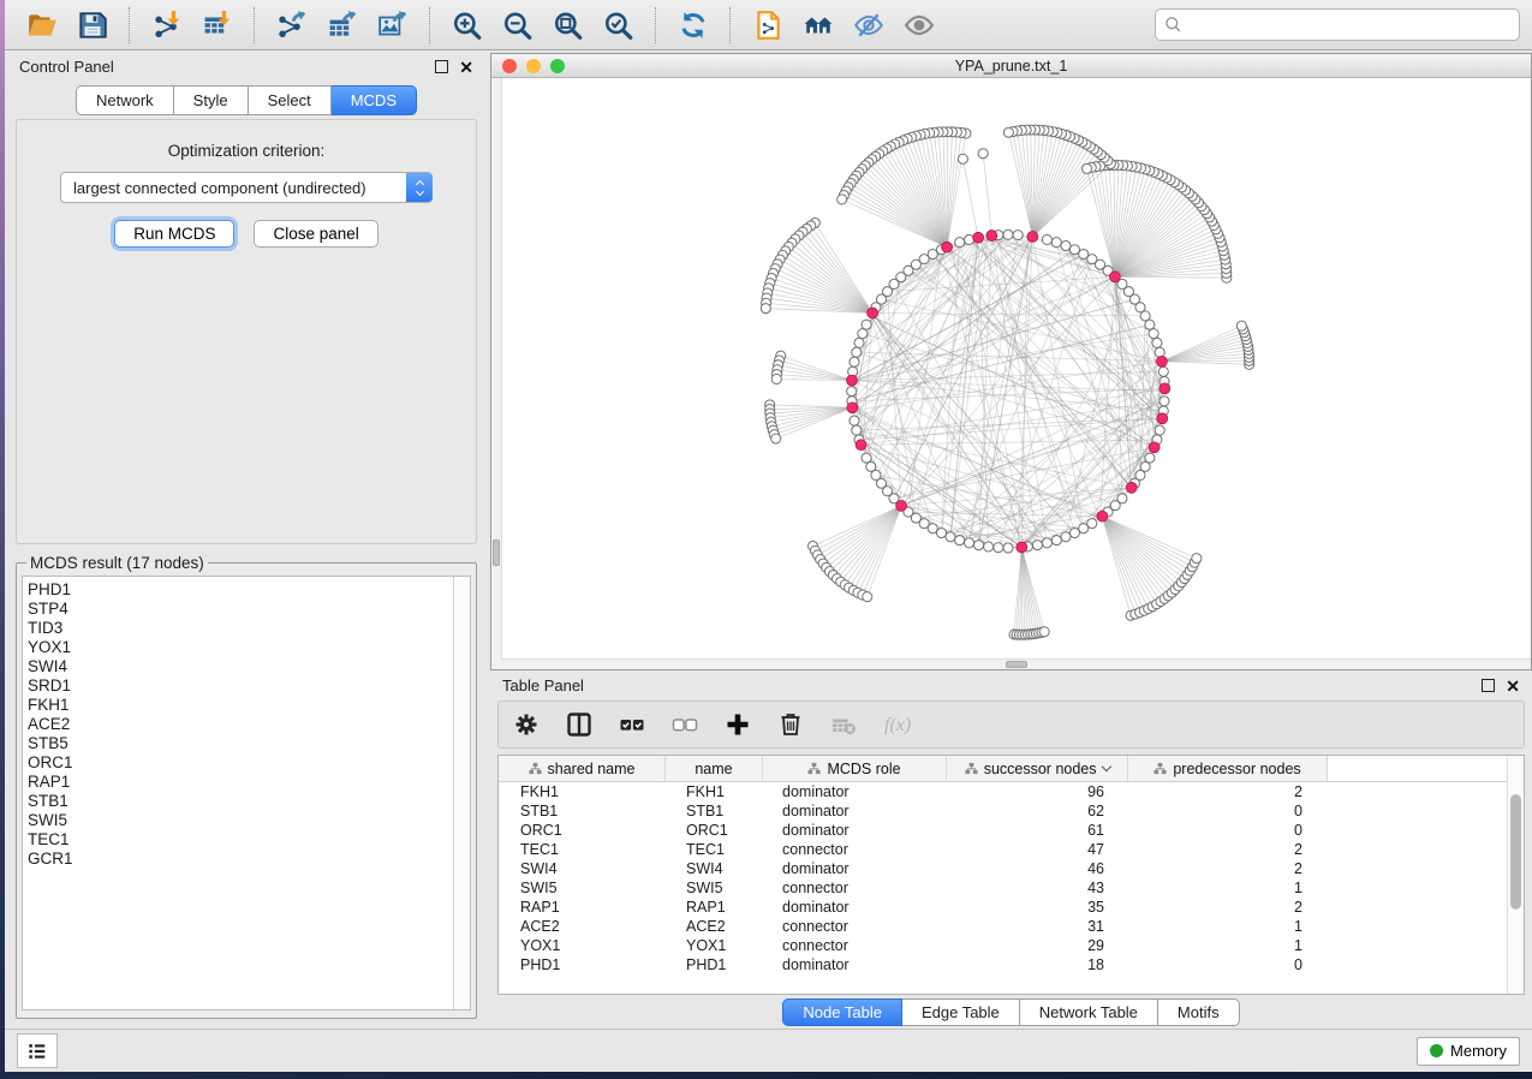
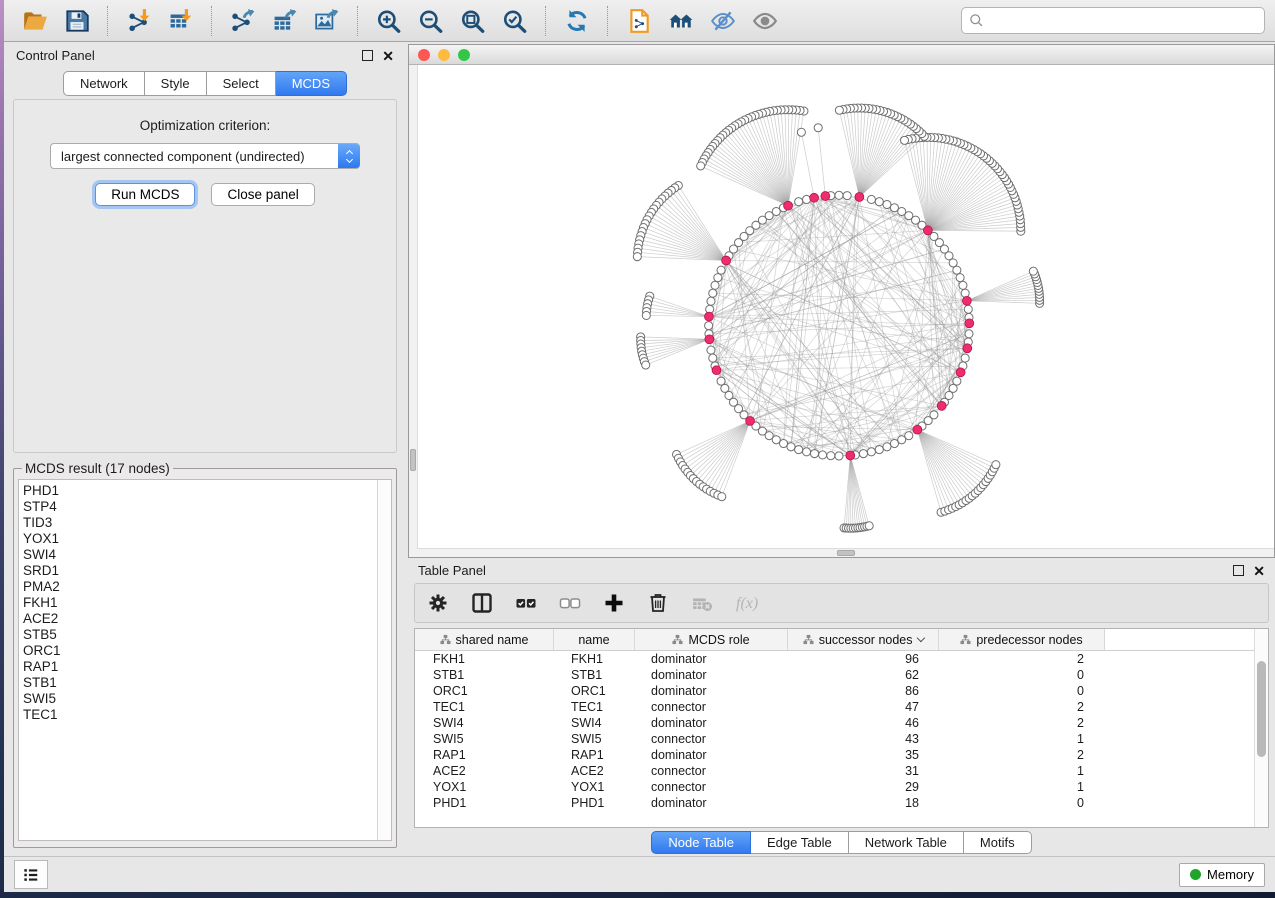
  Control Panel
  ✕
  Network
  Style
  Select
  MCDS
  Optimization criterion:
  largest connected component (undirected)
  Run MCDS
  Close panel
  MCDS result (17 nodes)
  PHD1
  STP4
  TID3
  YOX1
  SWI4
  SRD1
+ PMA2
  FKH1
  ACE2
  STB5
  ORC1
  RAP1
  STB1
  SWI5
  TEC1
- GCR1
- YPA_prune.txt_1
  Table Panel
  ✕
  f(x)
  shared name
  name
  MCDS role
  successor nodes
  predecessor nodes
  FKH1
  FKH1
  dominator
  96
  2
  STB1
  STB1
  dominator
  62
  0
  ORC1
  ORC1
  dominator
- 61
+ 86
  0
  TEC1
  TEC1
  connector
  47
  2
  SWI4
  SWI4
  dominator
  46
  2
  SWI5
  SWI5
  connector
  43
  1
  RAP1
  RAP1
  dominator
  35
  2
  ACE2
  ACE2
  connector
  31
  1
  YOX1
  YOX1
  connector
  29
  1
  PHD1
  PHD1
  dominator
  18
  0
  Node Table
  Edge Table
  Network Table
  Motifs
  Memory
